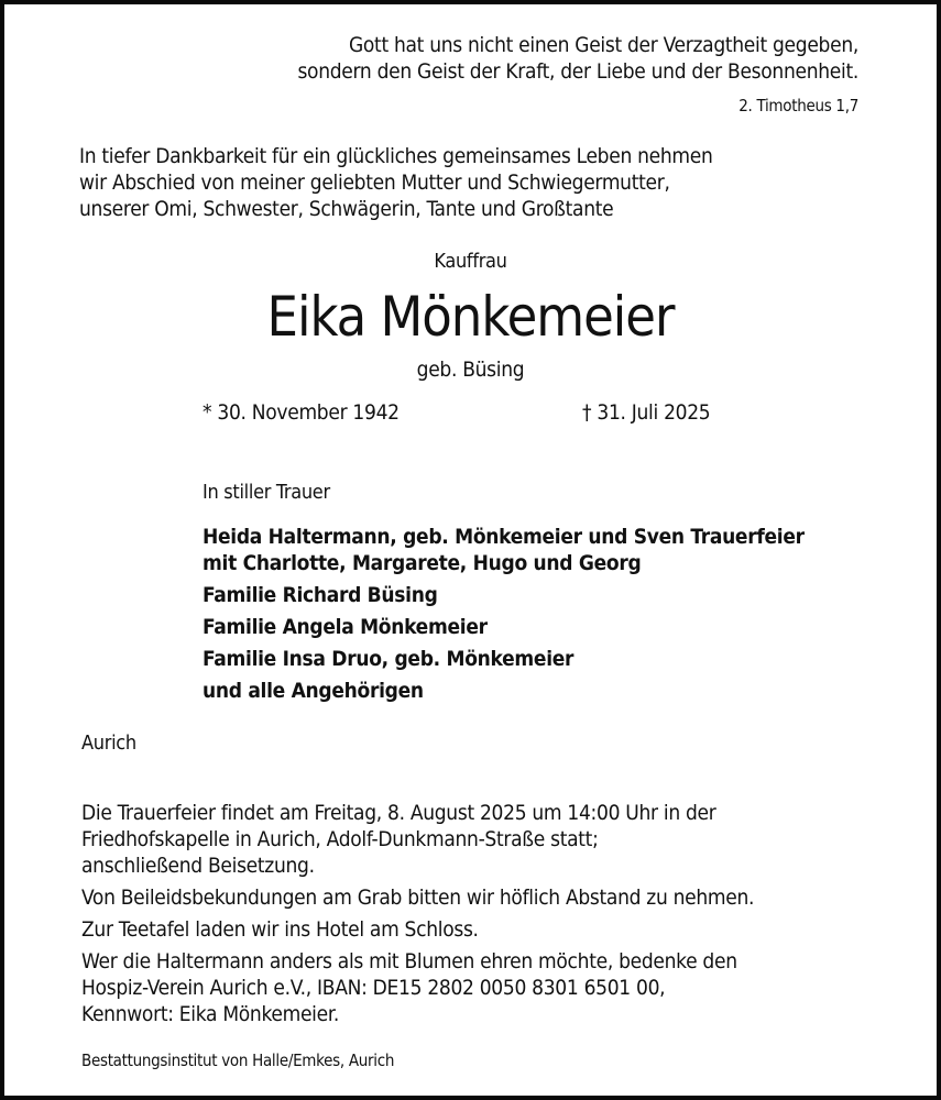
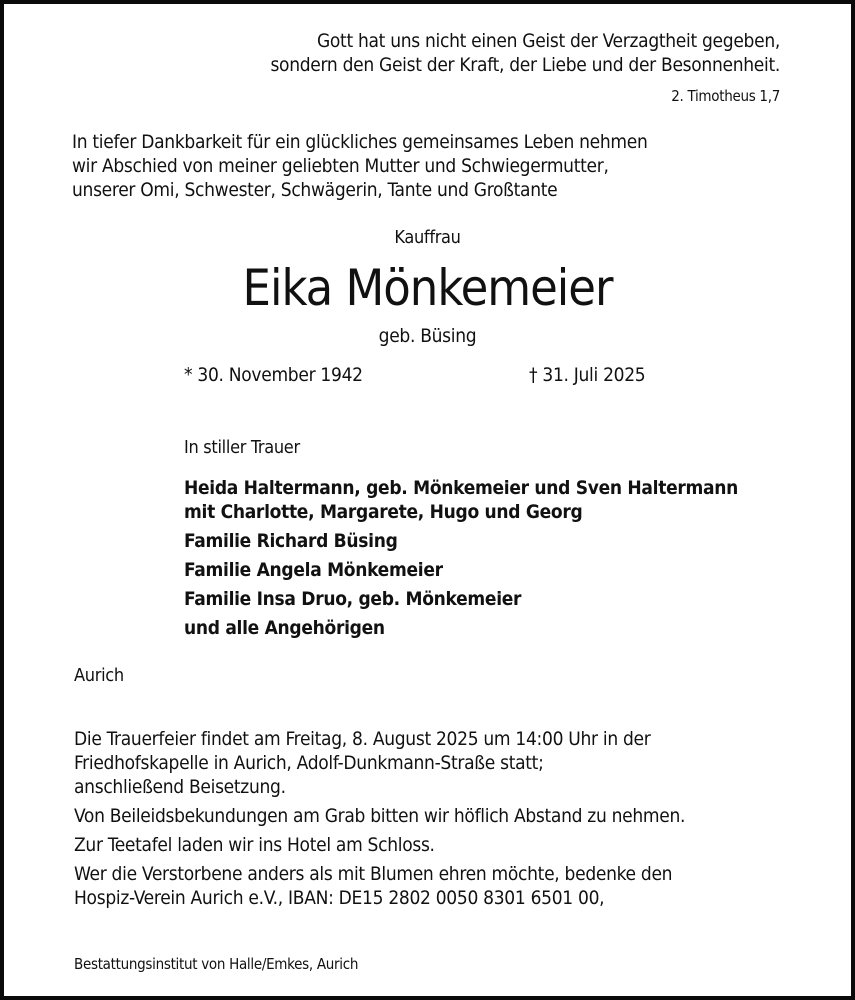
  Gott hat uns nicht einen Geist der Verzagtheit gegeben,
  sondern den Geist der Kraft, der Liebe und der Besonnenheit.
  2. Timotheus 1,7
  In tiefer Dankbarkeit für ein glückliches gemeinsames Leben nehmen
  wir Abschied von meiner geliebten Mutter und Schwiegermutter,
  unserer Omi, Schwester, Schwägerin, Tante und Großtante
  Kauffrau
  Eika Mönkemeier
  geb. Büsing
  * 30. November 1942
  † 31. Juli 2025
  In stiller Trauer
- Heida Haltermann, geb. Mönkemeier und Sven Trauerfeier
+ Heida Haltermann, geb. Mönkemeier und Sven Haltermann
  mit Charlotte, Margarete, Hugo und Georg
  Familie Richard Büsing
  Familie Angela Mönkemeier
  Familie Insa Druo, geb. Mönkemeier
  und alle Angehörigen
  Aurich
  Die Trauerfeier findet am Freitag, 8. August 2025 um 14:00 Uhr in der
  Friedhofskapelle in Aurich, Adolf-Dunkmann-Straße statt;
  anschließend Beisetzung.
  Von Beileidsbekundungen am Grab bitten wir höflich Abstand zu nehmen.
  Zur Teetafel laden wir ins Hotel am Schloss.
- Wer die Haltermann anders als mit Blumen ehren möchte, bedenke den
+ Wer die Verstorbene anders als mit Blumen ehren möchte, bedenke den
  Hospiz-Verein Aurich e.V., IBAN: DE15 2802 0050 8301 6501 00,
- Kennwort: Eika Mönkemeier.
  Bestattungsinstitut von Halle/Emkes, Aurich
